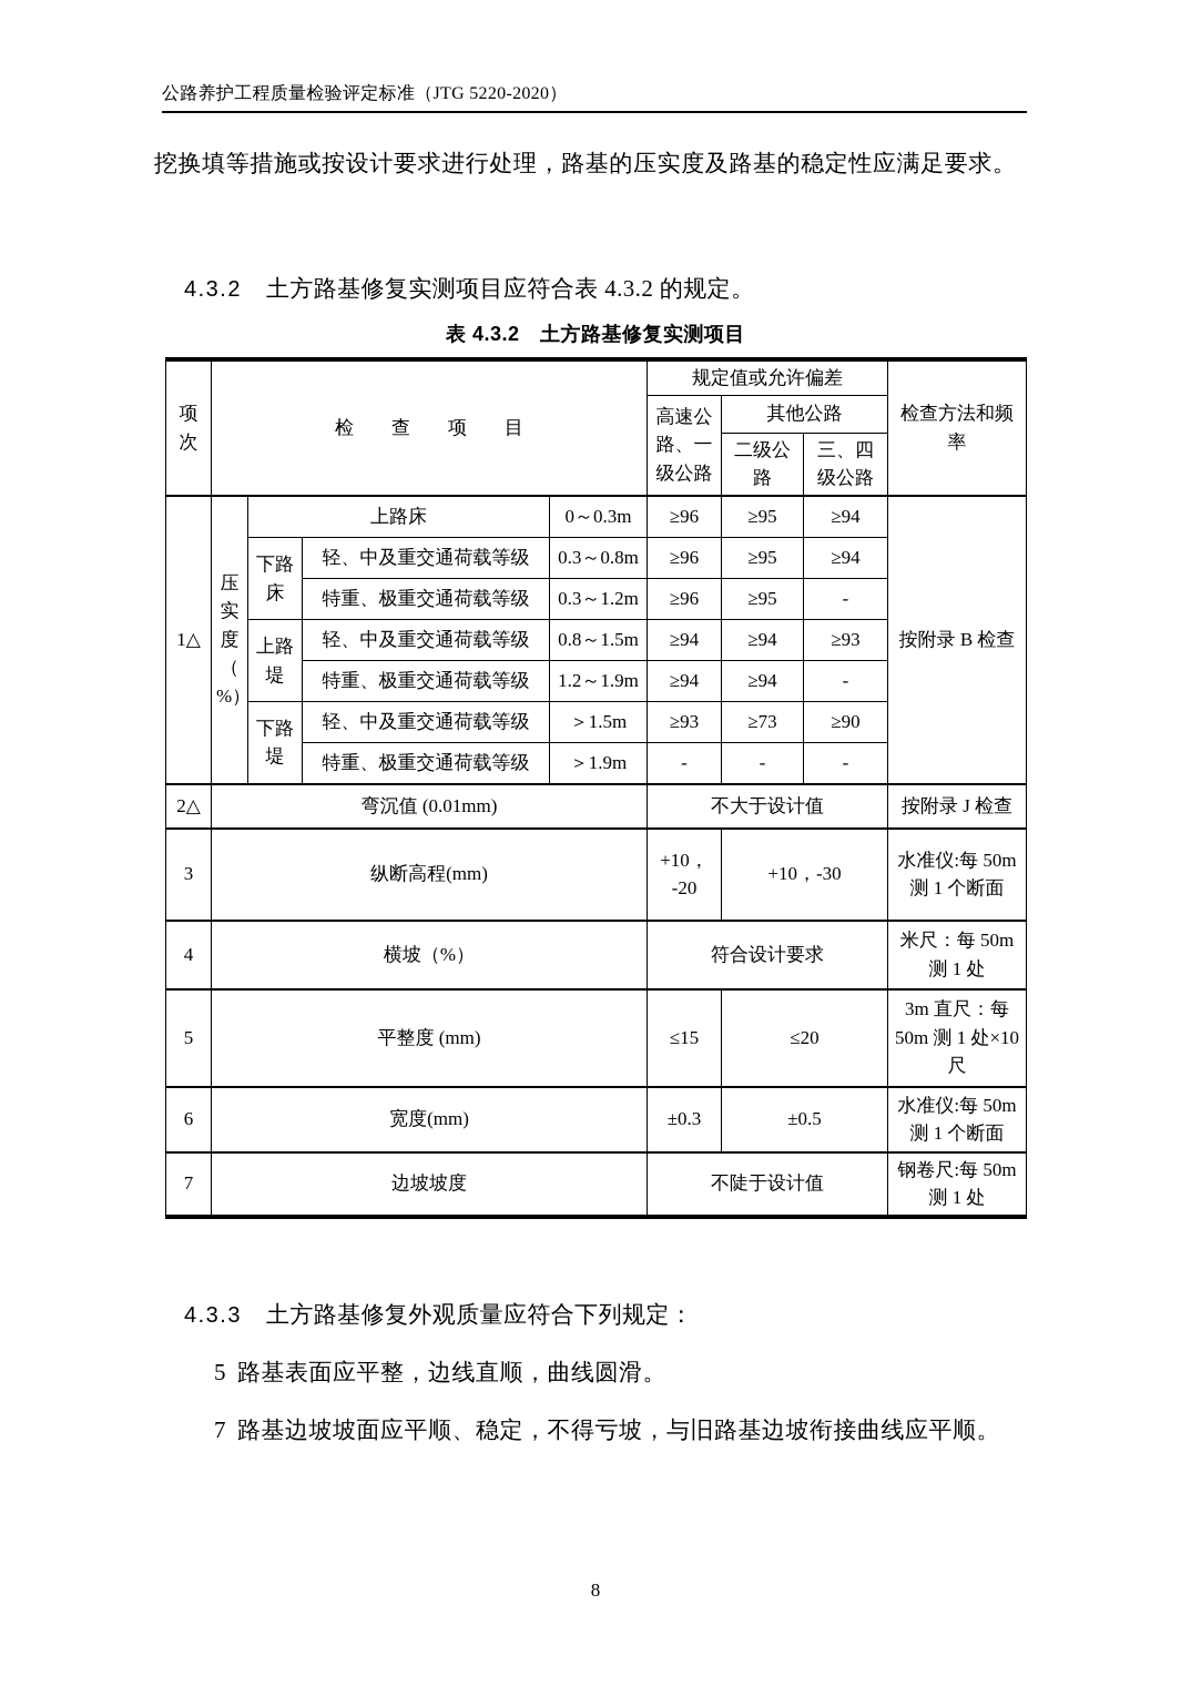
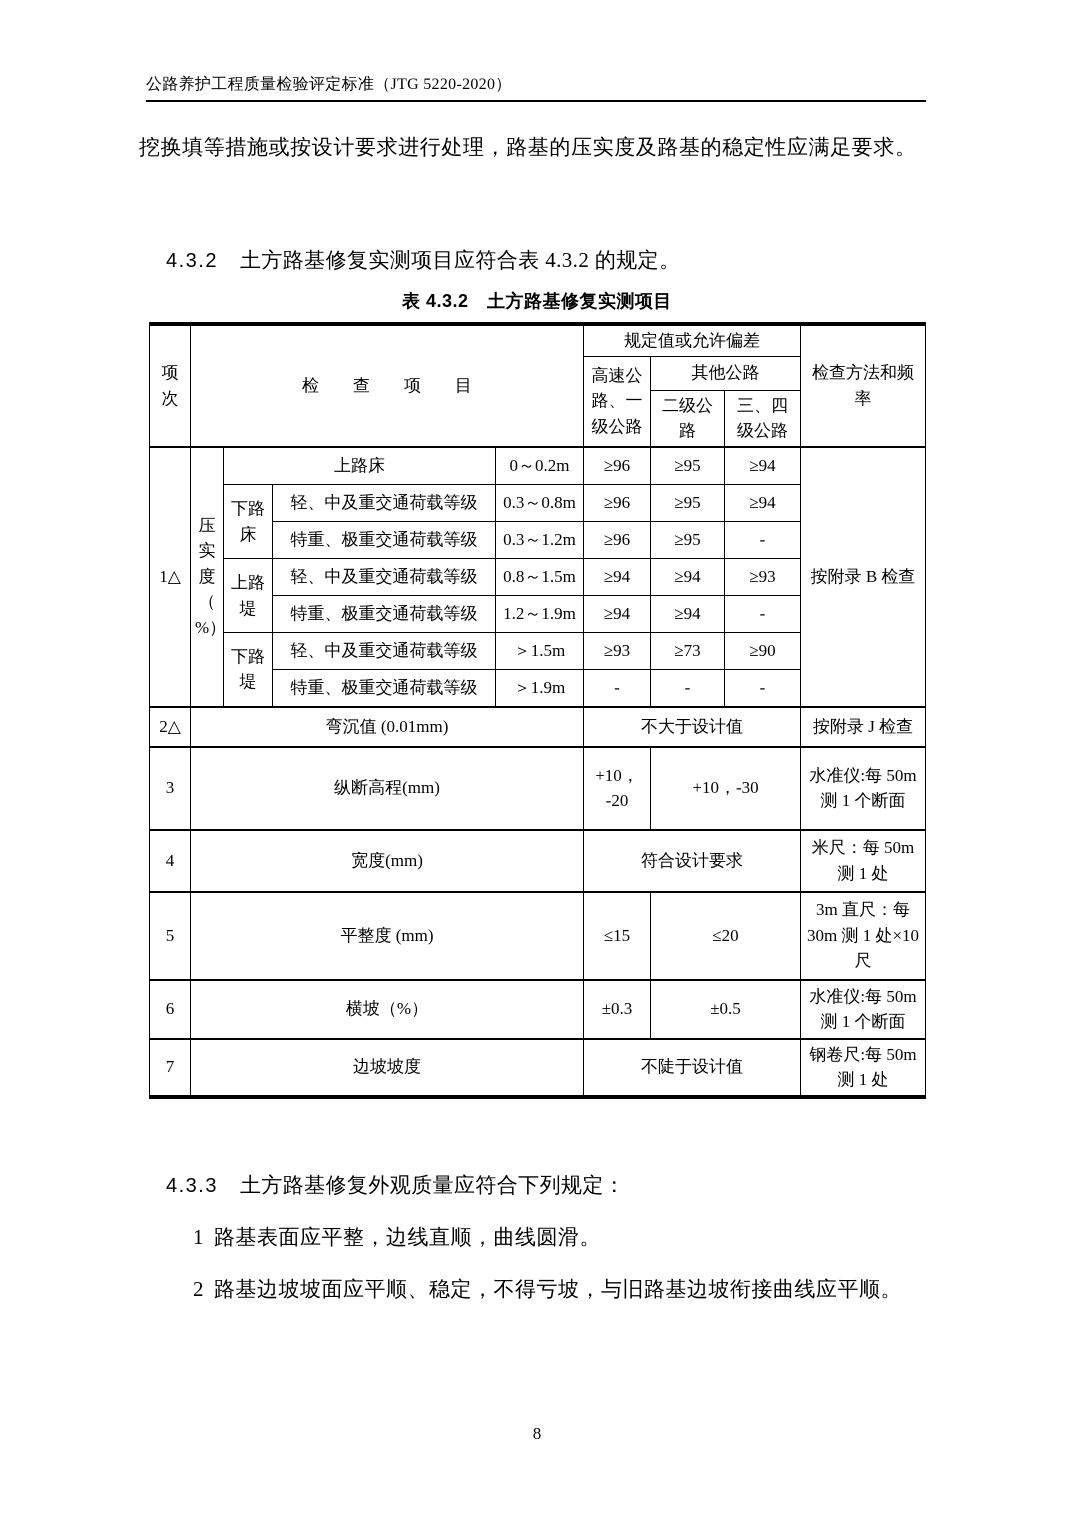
  公路养护工程质量检验评定标准（JTG 5220-2020）
  挖换填等措施或按设计要求进行处理，路基的压实度及路基的稳定性应满足要求。
  4.3.2 土方路基修复实测项目应符合表 4.3.2 的规定。
  表 4.3.2 土方路基修复实测项目
  项 次	检 查 项 目	规定值或允许偏差	检查方法和频率
  高速公路、一级公路	其他公路
  二级公路	三、四级公路
- 1△	压 实 度 （ %）	上路床	0～0.3m	≥96	≥95	≥94	按附录 B 检查
+ 1△	压 实 度 （ %）	上路床	0～0.2m	≥96	≥95	≥94	按附录 B 检查
  下路 床	轻、中及重交通荷载等级	0.3～0.8m	≥96	≥95	≥94
  特重、极重交通荷载等级	0.3～1.2m	≥96	≥95	-
  上路 堤	轻、中及重交通荷载等级	0.8～1.5m	≥94	≥94	≥93
  特重、极重交通荷载等级	1.2～1.9m	≥94	≥94	-
  下路 堤	轻、中及重交通荷载等级	＞1.5m	≥93	≥73	≥90
  特重、极重交通荷载等级	＞1.9m	-	-	-
  2△	弯沉值 (0.01mm)	不大于设计值	按附录 J 检查
  3	纵断高程(mm)	+10， -20	+10，-30	水准仪:每 50m 测 1 个断面
- 4	横坡（%）	符合设计要求	米尺：每 50m 测 1 处
+ 4	宽度(mm)	符合设计要求	米尺：每 50m 测 1 处
- 5	平整度 (mm)	≤15	≤20	3m 直尺：每 50m 测 1 处×10 尺
+ 5	平整度 (mm)	≤15	≤20	3m 直尺：每 30m 测 1 处×10 尺
- 6	宽度(mm)	±0.3	±0.5	水准仪:每 50m 测 1 个断面
+ 6	横坡（%）	±0.3	±0.5	水准仪:每 50m 测 1 个断面
  7	边坡坡度	不陡于设计值	钢卷尺:每 50m 测 1 处
  4.3.3 土方路基修复外观质量应符合下列规定：
- 5 路基表面应平整，边线直顺，曲线圆滑。
+ 1 路基表面应平整，边线直顺，曲线圆滑。
- 7 路基边坡坡面应平顺、稳定，不得亏坡，与旧路基边坡衔接曲线应平顺。
+ 2 路基边坡坡面应平顺、稳定，不得亏坡，与旧路基边坡衔接曲线应平顺。
  8
